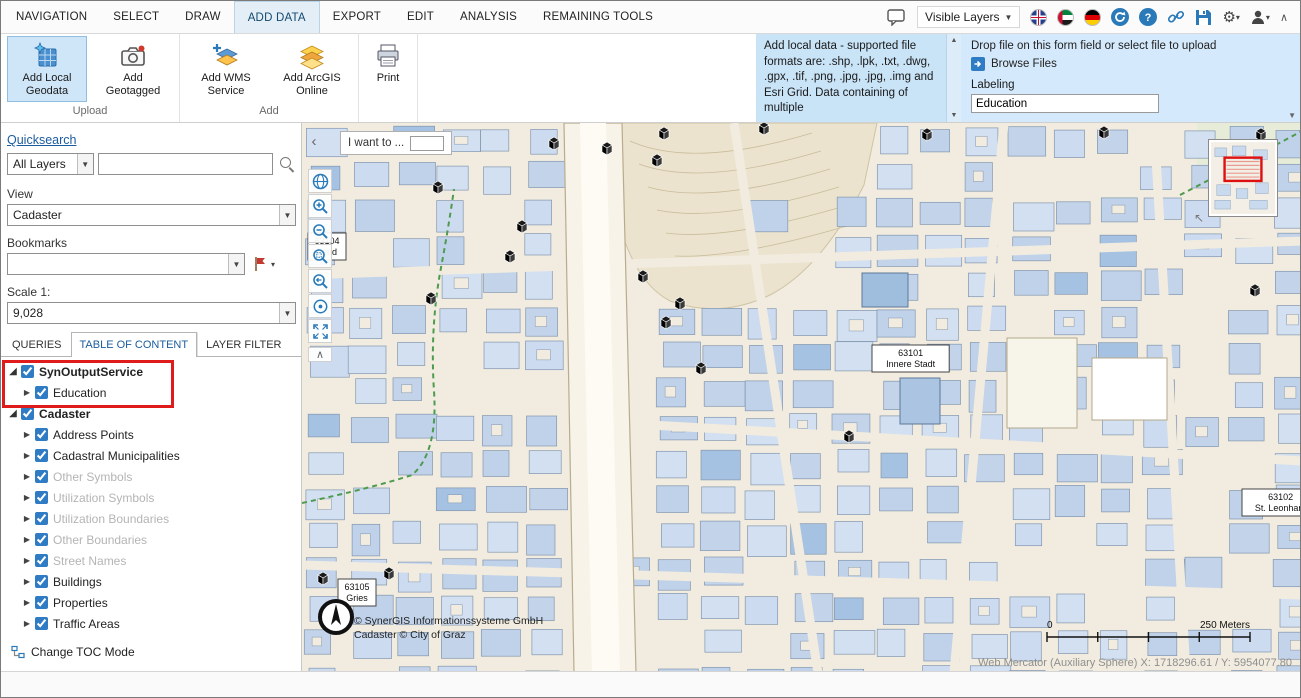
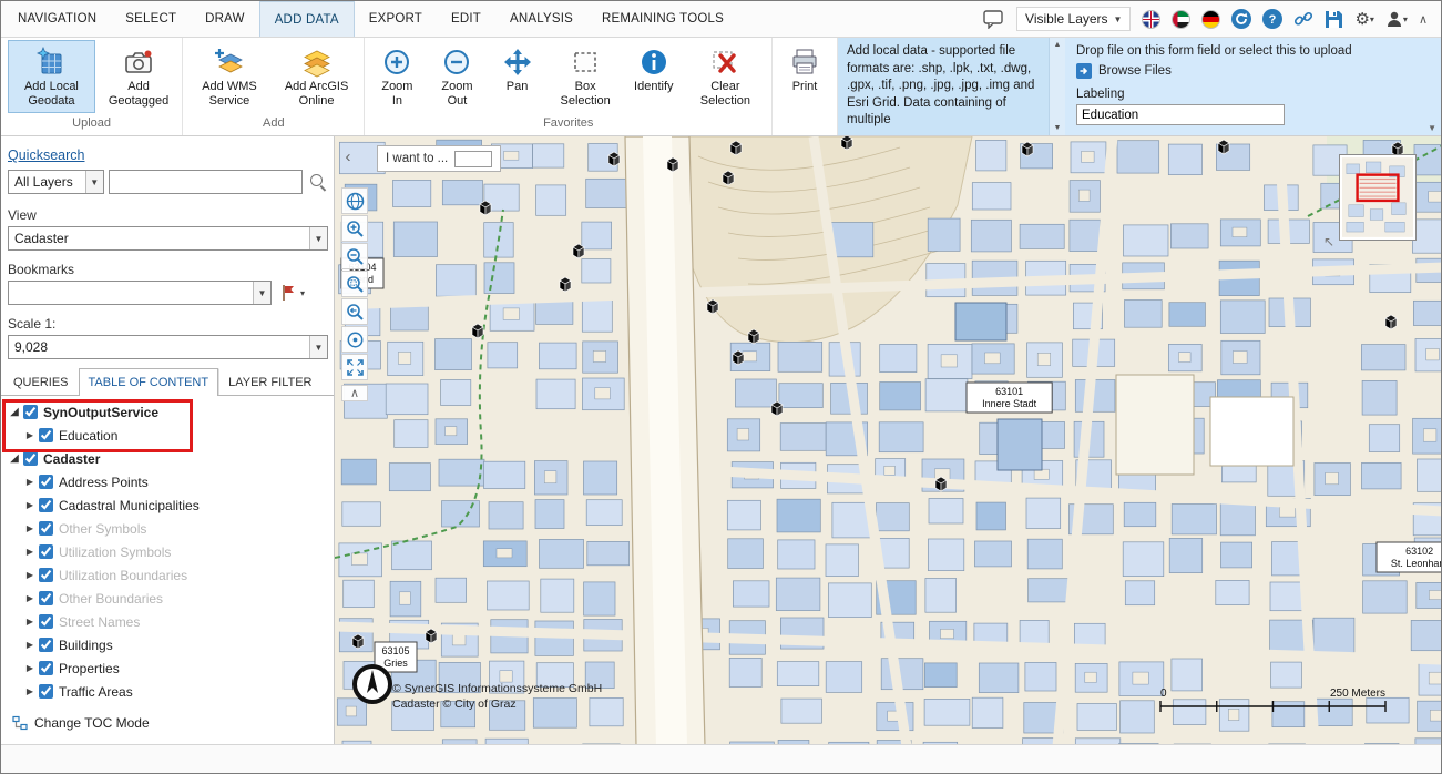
  NAVIGATION
  SELECT
  DRAW
  ADD DATA
  EXPORT
  EDIT
  ANALYSIS
  REMAINING TOOLS
  Visible Layers
  ▼
  ?
  ⚙
  ▾
  ▾
  ∧
  Add Local Geodata
  Add Geotagged
  Upload
  Add WMS Service
  Add ArcGIS Online
  Add
+ Zoom In
+ Zoom Out
+ Pan
+ Box Selection
+ Identify
+ Clear Selection
+ Favorites
  Print
  Add local data - supported file formats are: .shp, .lpk, .txt, .dwg, .gpx, .tif, .png, .jpg, .jpg, .img and Esri Grid. Data containing of multiple
- Drop file on this form field or select file to upload
+ Drop file on this form field or select this to upload
  Browse Files
  Labeling
  Education
  ▼
  Quicksearch
  All Layers
  ▼
  View
  Cadaster
  ▼
  Bookmarks
  ▼
  ▾
  Scale 1:
  9,028
  ▼
  QUERIES
  TABLE OF CONTENT
  LAYER FILTER
  ◢
  SynOutputService
  ▶
  Education
  ◢
  Cadaster
  ▶
  Address Points
  ▶
  Cadastral Municipalities
  ▶
  Other Symbols
  ▶
  Utilization Symbols
  ▶
  Utilization Boundaries
  ▶
  Other Boundaries
  ▶
  Street Names
  ▶
  Buildings
  ▶
  Properties
  ▶
  Traffic Areas
  Change TOC Mode
  63101
  Innere Stadt
  63102
  St. Leonhar
  63105
  Gries
  0
  250 Meters
  ‹
  I want to ...
  ∧
  ↖
  © SynerGIS Informationssysteme GmbH
  Cadaster © City of Graz
- Web Mercator (Auxiliary Sphere) X: 1718296.61 / Y: 5954077.80
